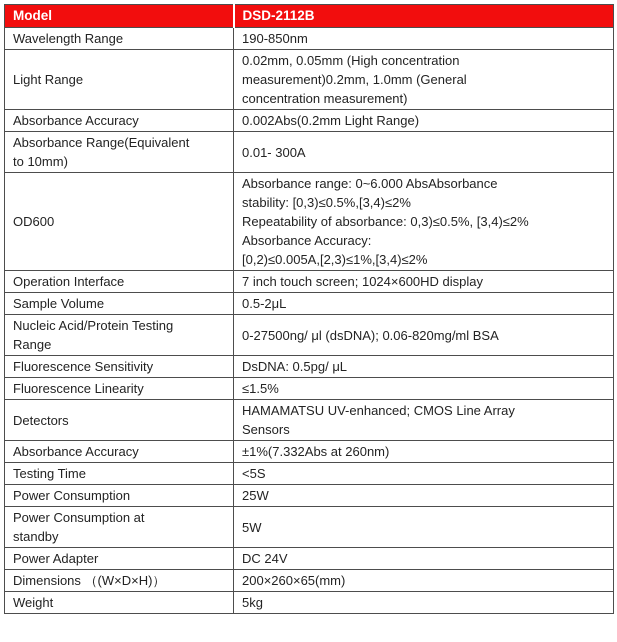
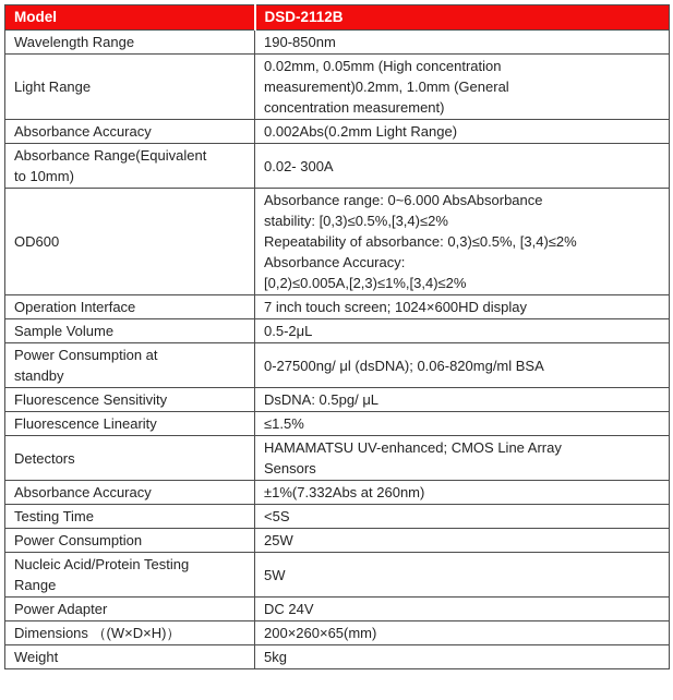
  Model	DSD-2112B
  Wavelength Range	190-850nm
  Light Range	0.02mm, 0.05mm (High concentration measurement)0.2mm, 1.0mm (General concentration measurement)
  Absorbance Accuracy	0.002Abs(0.2mm Light Range)
- Absorbance Range(Equivalent to 10mm)	0.01- 300A
+ Absorbance Range(Equivalent to 10mm)	0.02- 300A
  OD600	Absorbance range: 0~6.000 AbsAbsorbance stability: [0,3)≤0.5%,[3,4)≤2% Repeatability of absorbance: 0,3)≤0.5%, [3,4)≤2% Absorbance Accuracy: [0,2)≤0.005A,[2,3)≤1%,[3,4)≤2%
  Operation Interface	7 inch touch screen; 1024×600HD display
  Sample Volume	0.5-2μL
- Nucleic Acid/Protein Testing Range	0-27500ng/ μl (dsDNA); 0.06-820mg/ml BSA
+ Power Consumption at standby	0-27500ng/ μl (dsDNA); 0.06-820mg/ml BSA
  Fluorescence Sensitivity	DsDNA: 0.5pg/ μL
  Fluorescence Linearity	≤1.5%
  Detectors	HAMAMATSU UV-enhanced; CMOS Line Array Sensors
  Absorbance Accuracy	±1%(7.332Abs at 260nm)
  Testing Time	<5S
  Power Consumption	25W
- Power Consumption at standby	5W
+ Nucleic Acid/Protein Testing Range	5W
  Power Adapter	DC 24V
  Dimensions （(W×D×H)）	200×260×65(mm)
  Weight	5kg
